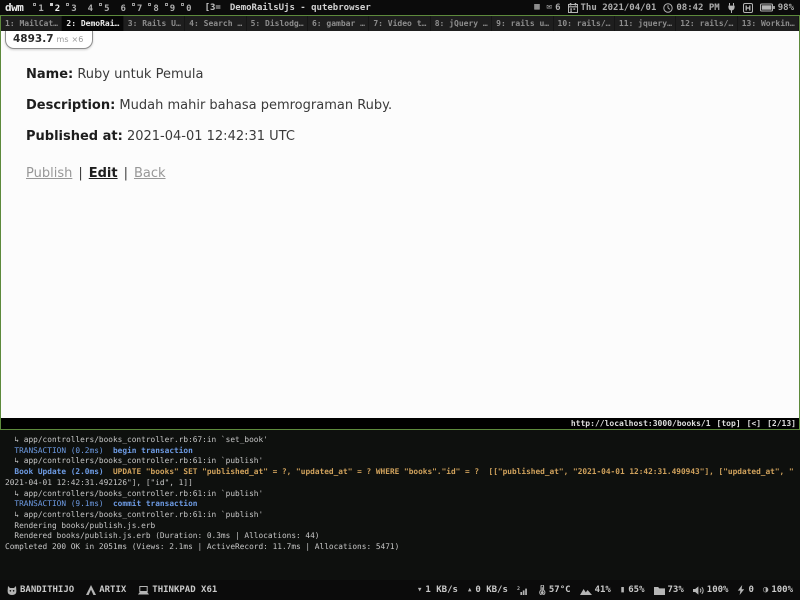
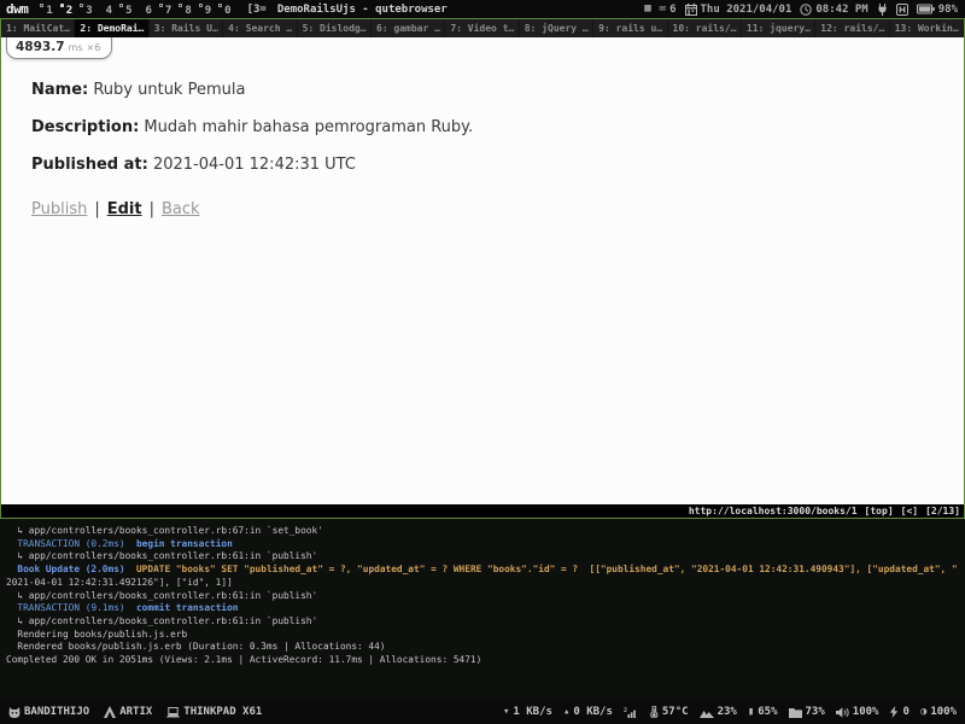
  dwm
  1
  2
  3
  4
  5
  6
  7
  8
  9
  0
  [3=
  DemoRailsUjs - qutebrowser
  ▦
  ✉
  6
  Thu 2021/04/01
  08:42 PM
  98%
  1: MailCat…
  2: DemoRai…
  3: Rails U…
  4: Search …
  5: Dislodg…
  6: gambar …
  7: Video t…
  8: jQuery …
  9: rails u…
  10: rails/…
  11: jquery…
  12: rails/…
  13: Workin…
  4893.7
  ms
  ×6
  Name: Ruby untuk Pemula
  Description: Mudah mahir bahasa pemrograman Ruby.
  Published at: 2021-04-01 12:42:31 UTC
  Publish
  |
  Edit
  |
  Back
  http://localhost:3000/books/1
  [top]
  [<]
  [2/13]
  ↳ app/controllers/books_controller.rb:67:in `set_book'
  TRANSACTION (0.2ms) begin transaction
  ↳ app/controllers/books_controller.rb:61:in `publish'
  Book Update (2.0ms) UPDATE "books" SET "published_at" = ?, "updated_at" = ? WHERE "books"."id" = ? [["published_at", "2021-04-01 12:42:31.490943"], ["updated_at", "
  2021-04-01 12:42:31.492126"], ["id", 1]]
  ↳ app/controllers/books_controller.rb:61:in `publish'
  TRANSACTION (9.1ms) commit transaction
  ↳ app/controllers/books_controller.rb:61:in `publish'
  Rendering books/publish.js.erb
  Rendered books/publish.js.erb (Duration: 0.3ms | Allocations: 44)
  Completed 200 OK in 2051ms (Views: 2.1ms | ActiveRecord: 11.7ms | Allocations: 5471)
  BANDITHIJO
  ARTIX
  THINKPAD X61
  ▾
  1 KB/s
  ▴
  0 KB/s
  57°C
- 41%
+ 23%
  ▮
  65%
  73%
  100%
  0
  ◑
  100%
